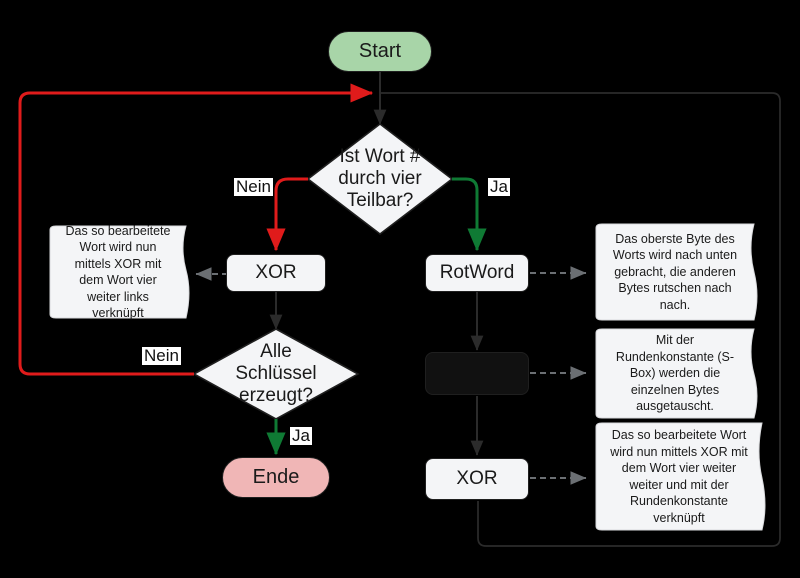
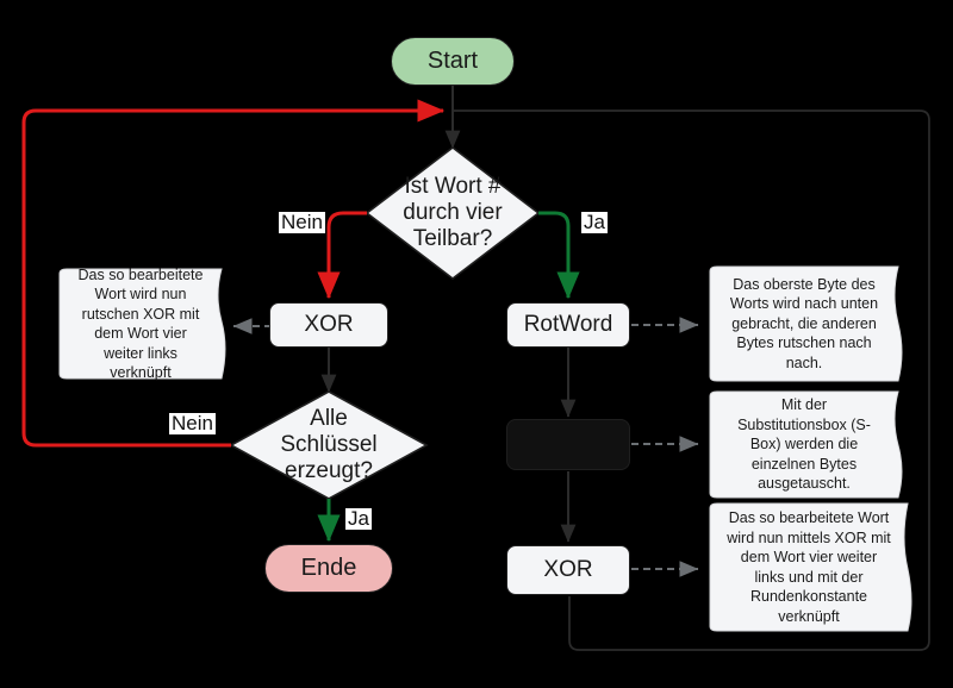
  Start
  Ist Wort #
  durch vier
  Teilbar?
  XOR
  Alle
  Schlüssel
  erzeugt?
  Ende
  RotWord
  XOR
- Das so bearbeitete Wort wird nun mittels XOR mit dem Wort vier weiter links verknüpft
+ Das so bearbeitete Wort wird nun rutschen XOR mit dem Wort vier weiter links verknüpft
  Das oberste Byte des Worts wird nach unten gebracht, die anderen Bytes rutschen nach nach.
- Mit der Rundenkonstante (S-Box) werden die einzelnen Bytes ausgetauscht.
+ Mit der Substitutionsbox (S-Box) werden die einzelnen Bytes ausgetauscht.
- Das so bearbeitete Wort wird nun mittels XOR mit dem Wort vier weiter weiter und mit der Rundenkonstante verknüpft
+ Das so bearbeitete Wort wird nun mittels XOR mit dem Wort vier weiter links und mit der Rundenkonstante verknüpft
  Nein
  Ja
  Nein
  Ja
